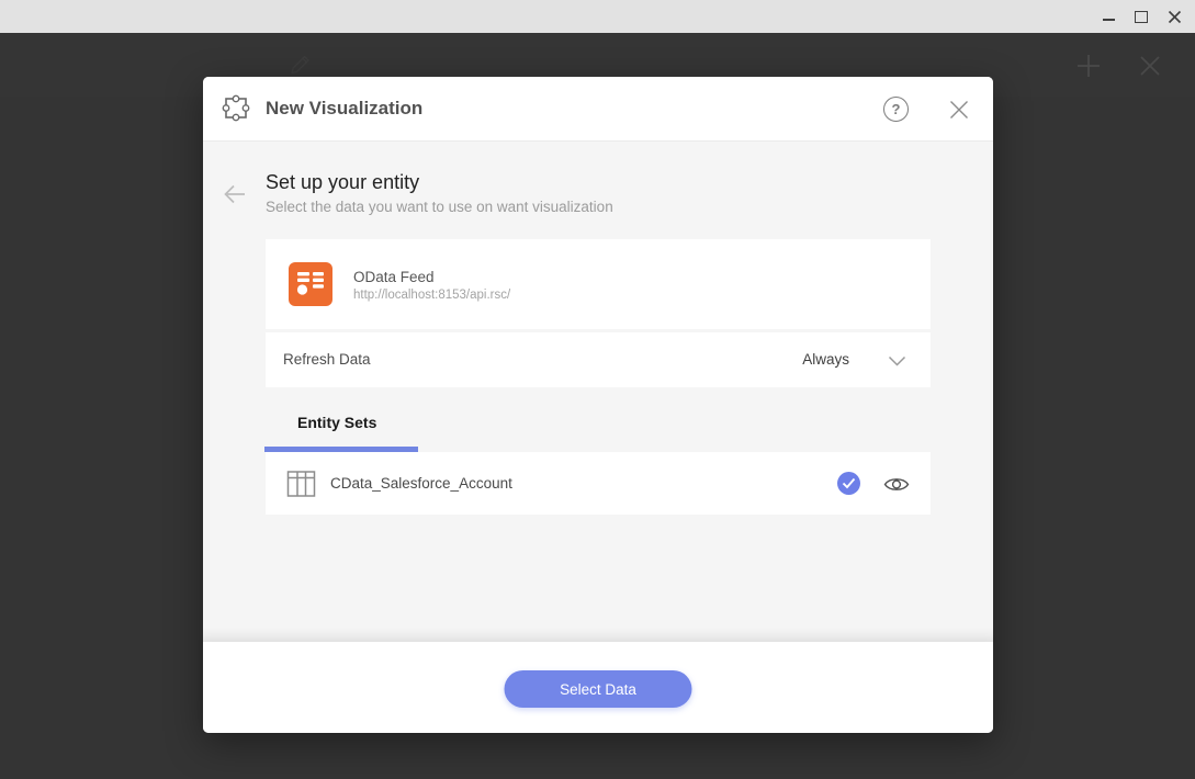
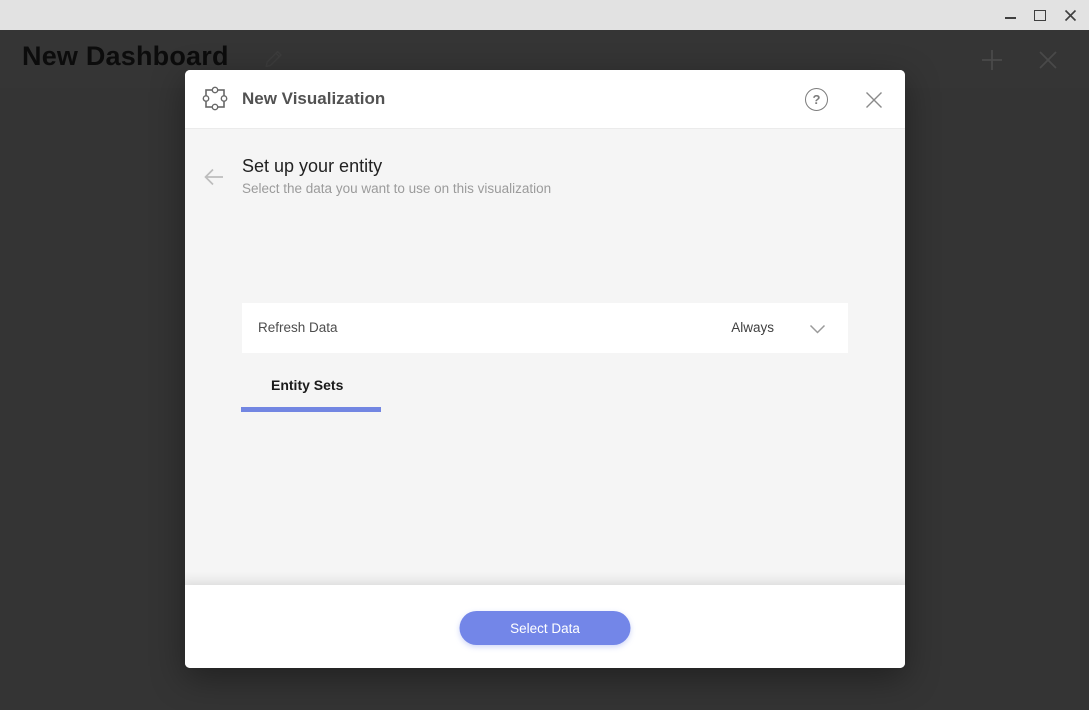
+ New Dashboard
  New Visualization
  ?
  Set up your entity
- Select the data you want to use on want visualization
+ Select the data you want to use on this visualization
- OData Feed
- http://localhost:8153/api.rsc/
  Refresh Data
  Always
  Entity Sets
- CData_Salesforce_Account
  Select Data
